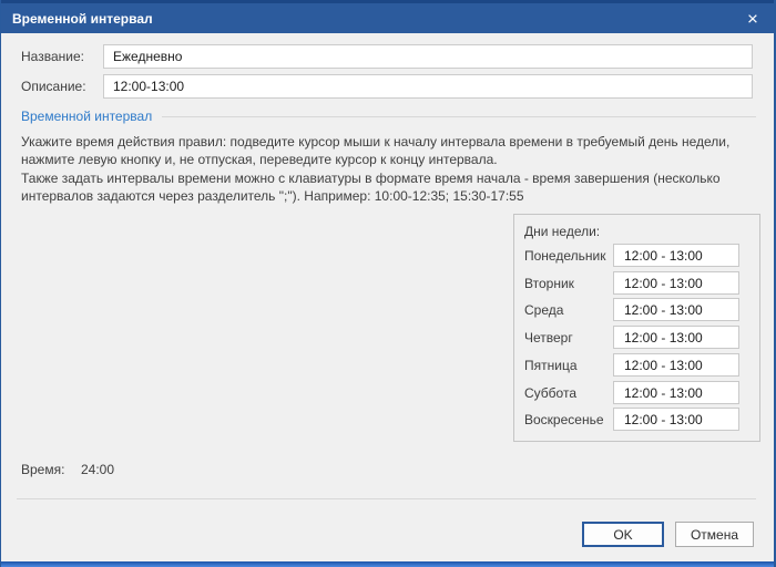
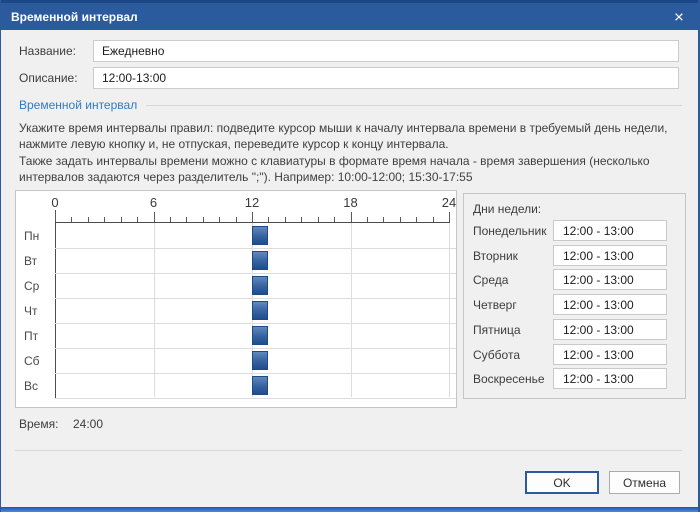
  Временной интервал
  ×
  Название:
  Ежедневно
  Описание:
  12:00-13:00
  Временной интервал
- Укажите время действия правил: подведите курсор мыши к началу интервала времени в требуемый день недели, нажмите левую кнопку и, не отпуская, переведите курсор к концу интервала.
+ Укажите время интервалы правил: подведите курсор мыши к началу интервала времени в требуемый день недели, нажмите левую кнопку и, не отпуская, переведите курсор к концу интервала.
- Также задать интервалы времени можно с клавиатуры в формате время начала - время завершения (несколько интервалов задаются через разделитель ";"). Например: 10:00-12:35; 15:30-17:55
+ Также задать интервалы времени можно с клавиатуры в формате время начала - время завершения (несколько интервалов задаются через разделитель ";"). Например: 10:00-12:00; 15:30-17:55
+ 0
+ 6
+ 12
+ 18
+ 24
+ Пн
+ Вт
+ Ср
+ Чт
+ Пт
+ Сб
+ Вс
  Время:
  24:00
  Дни недели:
  Понедельник
  12:00 - 13:00
  Вторник
  12:00 - 13:00
  Среда
  12:00 - 13:00
  Четверг
  12:00 - 13:00
  Пятница
  12:00 - 13:00
  Суббота
  12:00 - 13:00
  Воскресенье
  12:00 - 13:00
  OK
  Отмена
